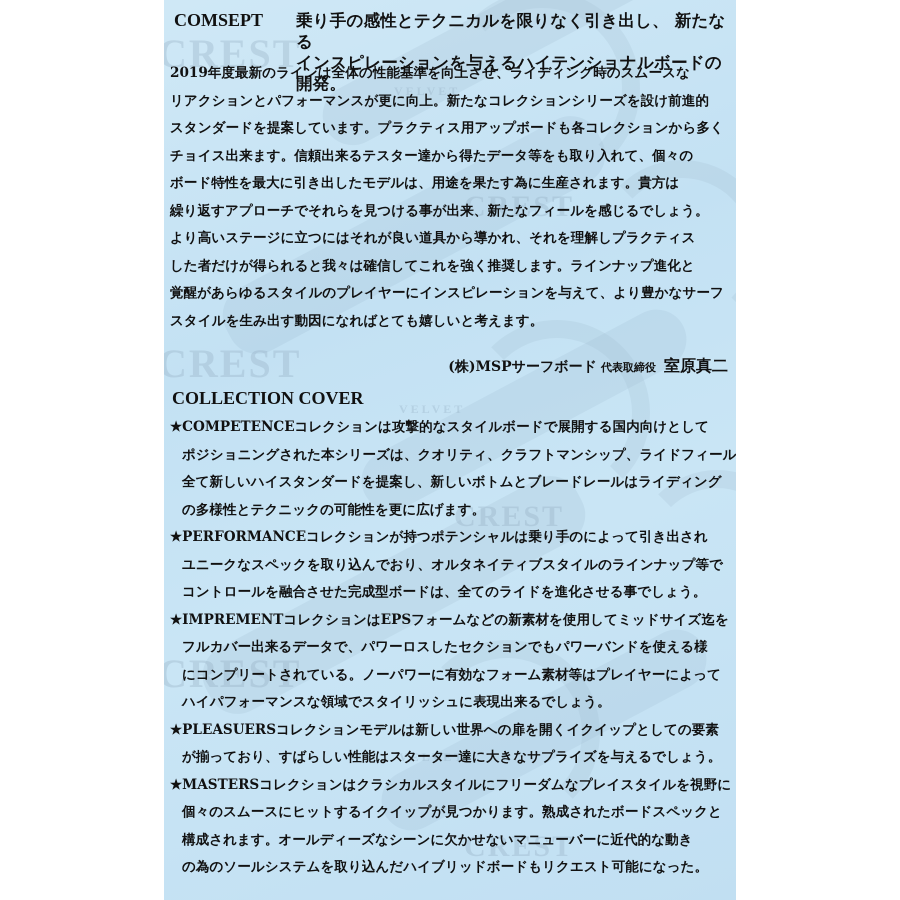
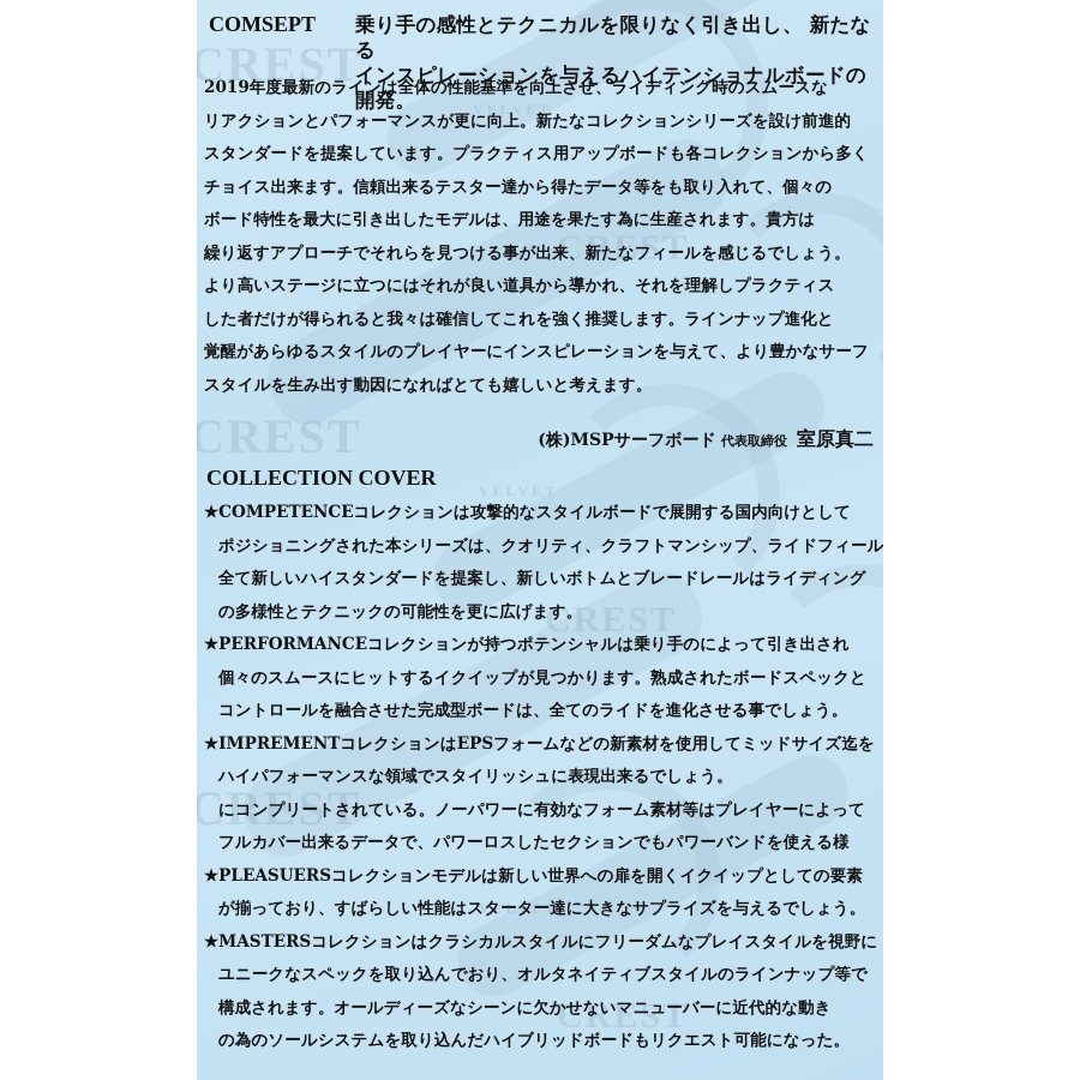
  CREST
  VELVET
  CREST
  CREST
  VELVET
  CREST
  CREST
  VELVET
  CREST
  COMSEPT
  乗り手の感性とテクニカルを限りなく引き出し、 新たなる
  インスピレーションを与えるハイテンショナルボードの開発。
  2019年度最新のラインは全体の性能基準を向上させ、ライディング時のスムースな
  リアクションとパフォーマンスが更に向上。新たなコレクションシリーズを設け前進的
  スタンダードを提案しています。プラクティス用アップボードも各コレクションから多く
  チョイス出来ます。信頼出来るテスター達から得たデータ等をも取り入れて、個々の
  ボード特性を最大に引き出したモデルは、用途を果たす為に生産されます。貴方は
  繰り返すアプローチでそれらを見つける事が出来、新たなフィールを感じるでしょう。
  より高いステージに立つにはそれが良い道具から導かれ、それを理解しプラクティス
  した者だけが得られると我々は確信してこれを強く推奨します。ラインナップ進化と
  覚醒があらゆるスタイルのプレイヤーにインスピレーションを与えて、より豊かなサーフ
  スタイルを生み出す動因になればとても嬉しいと考えます。
  (株)MSPサーフボード 代表取締役 室原真二
  COLLECTION COVER
  ★COMPETENCEコレクションは攻撃的なスタイルボードで展開する国内向けとして
  ポジショニングされた本シリーズは、クオリティ、クラフトマンシップ、ライドフィール
  全て新しいハイスタンダードを提案し、新しいボトムとブレードレールはライディング
  の多様性とテクニックの可能性を更に広げます。
  ★PERFORMANCEコレクションが持つポテンシャルは乗り手のによって引き出され
- ユニークなスペックを取り込んでおり、オルタネイティブスタイルのラインナップ等で
+ 個々のスムースにヒットするイクイップが見つかります。熟成されたボードスペックと
  コントロールを融合させた完成型ボードは、全てのライドを進化させる事でしょう。
  ★IMPREMENTコレクションはEPSフォームなどの新素材を使用してミッドサイズ迄を
- フルカバー出来るデータで、パワーロスしたセクションでもパワーバンドを使える様
+ ハイパフォーマンスな領域でスタイリッシュに表現出来るでしょう。
  にコンプリートされている。ノーパワーに有効なフォーム素材等はプレイヤーによって
- ハイパフォーマンスな領域でスタイリッシュに表現出来るでしょう。
+ フルカバー出来るデータで、パワーロスしたセクションでもパワーバンドを使える様
  ★PLEASUERSコレクションモデルは新しい世界への扉を開くイクイップとしての要素
  が揃っており、すばらしい性能はスターター達に大きなサプライズを与えるでしょう。
  ★MASTERSコレクションはクラシカルスタイルにフリーダムなプレイスタイルを視野に
- 個々のスムースにヒットするイクイップが見つかります。熟成されたボードスペックと
+ ユニークなスペックを取り込んでおり、オルタネイティブスタイルのラインナップ等で
  構成されます。オールディーズなシーンに欠かせないマニューバーに近代的な動き
  の為のソールシステムを取り込んだハイブリッドボードもリクエスト可能になった。
